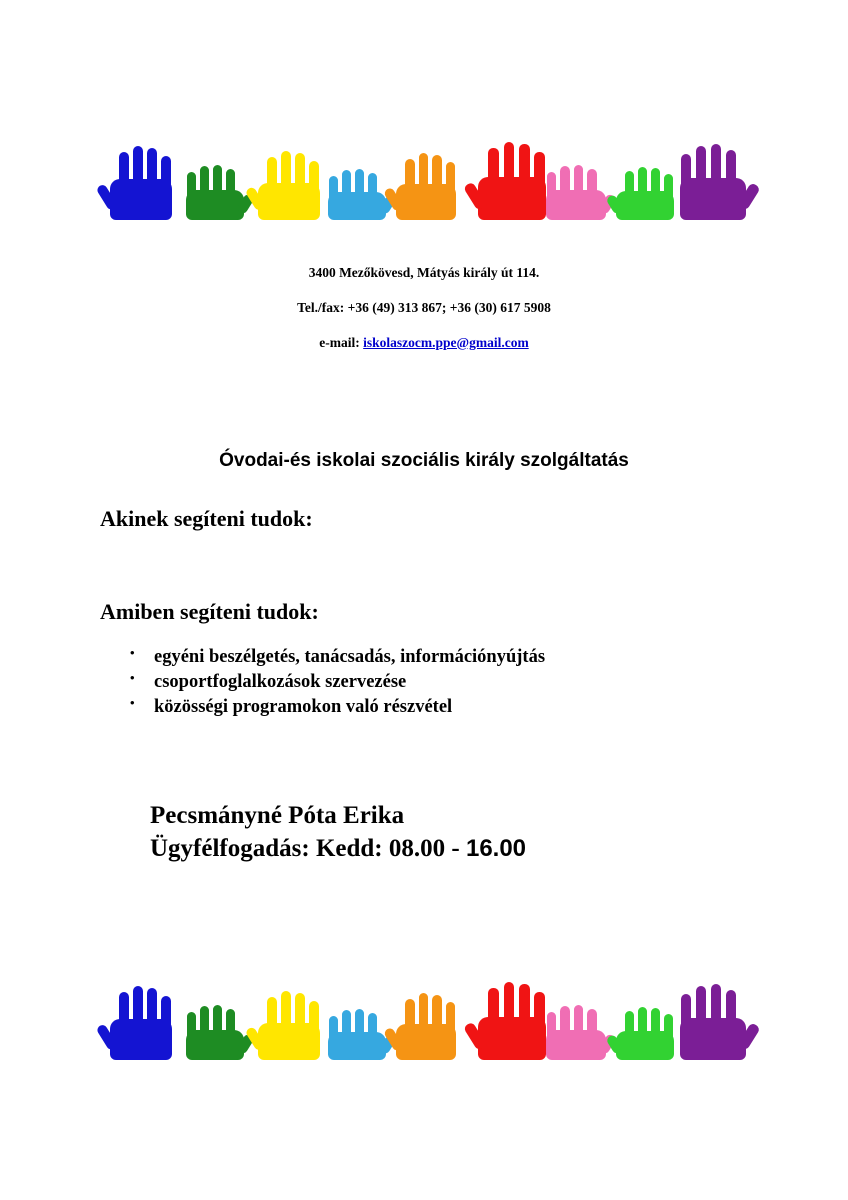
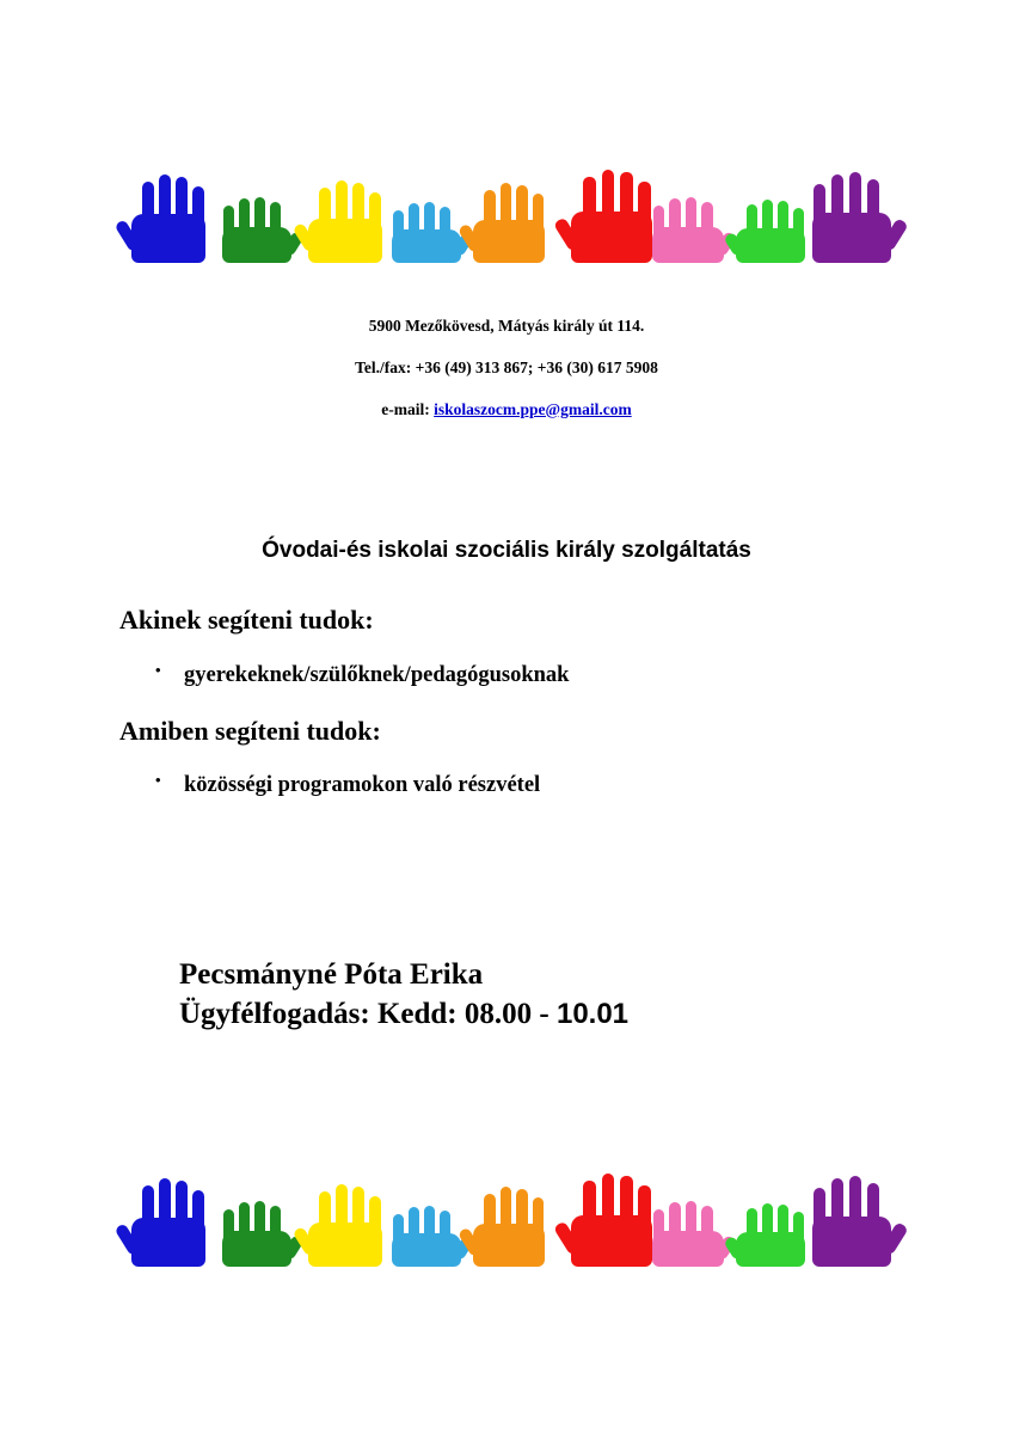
- 3400 Mezőkövesd, Mátyás király út 114.
+ 5900 Mezőkövesd, Mátyás király út 114.
  Tel./fax: +36 (49) 313 867; +36 (30) 617 5908
  e-mail: iskolaszocm.ppe@gmail.com
  Óvodai-és iskolai szociális király szolgáltatás
  Akinek segíteni tudok:
+ gyerekeknek/szülőknek/pedagógusoknak
  Amiben segíteni tudok:
- egyéni beszélgetés, tanácsadás, információnyújtás
- csoportfoglalkozások szervezése
  közösségi programokon való részvétel
  Pecsmányné Póta Erika
- Ügyfélfogadás: Kedd: 08.00 - 16.00
+ Ügyfélfogadás: Kedd: 08.00 - 10.01
